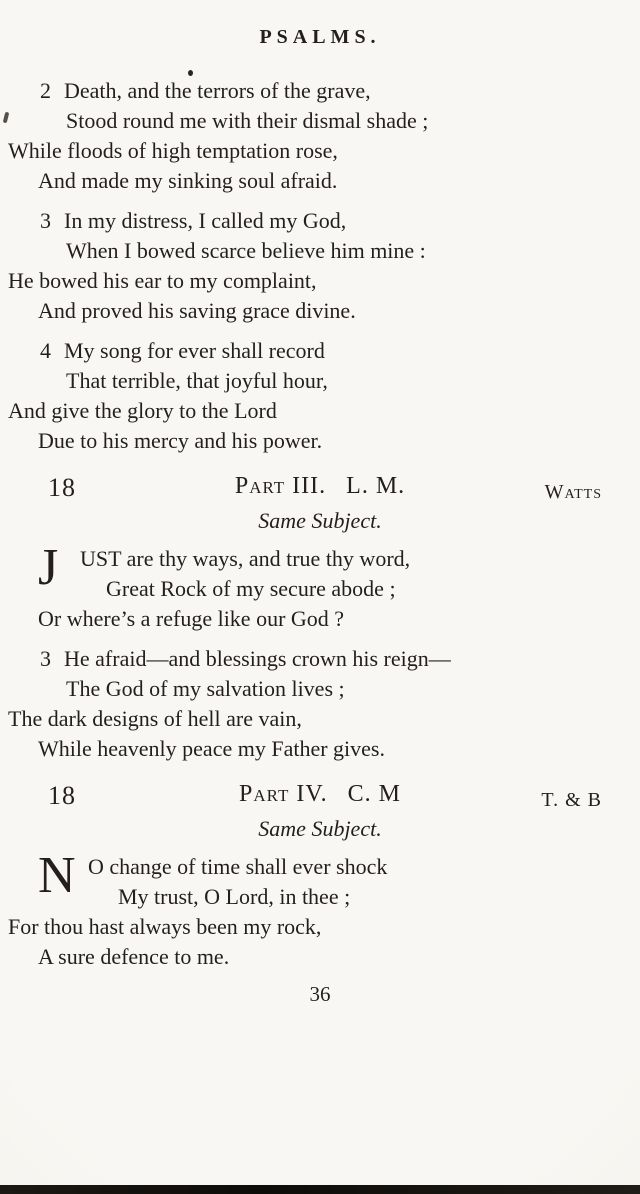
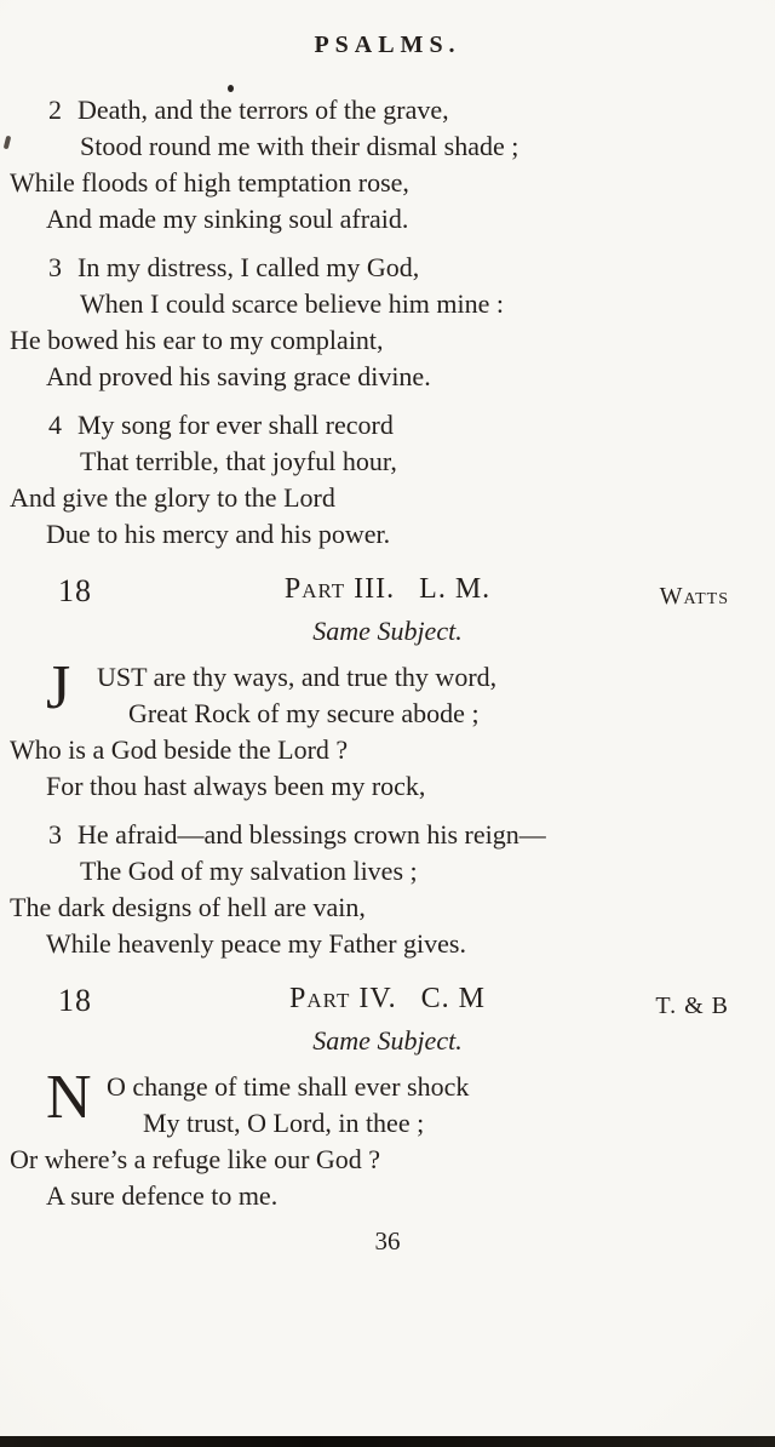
  PSALMS.
  2 Death, and the terrors of the grave,
  Stood round me with their dismal shade ;
  While floods of high temptation rose,
  And made my sinking soul afraid.
  3 In my distress, I called my God,
- When I bowed scarce believe him mine :
+ When I could scarce believe him mine :
  He bowed his ear to my complaint,
  And proved his saving grace divine.
  4 My song for ever shall record
  That terrible, that joyful hour,
  And give the glory to the Lord
  Due to his mercy and his power.
  18
  Part III. L. M.
  Watts
  Same Subject.
  J
  UST are thy ways, and true thy word,
  Great Rock of my secure abode ;
+ Who is a God beside the Lord ?
- Or where’s a refuge like our God ?
+ For thou hast always been my rock,
  3 He afraid—and blessings crown his reign—
  The God of my salvation lives ;
  The dark designs of hell are vain,
  While heavenly peace my Father gives.
  18
  Part IV. C. M
  T. & B
  Same Subject.
  N
  O change of time shall ever shock
  My trust, O Lord, in thee ;
- For thou hast always been my rock,
+ Or where’s a refuge like our God ?
  A sure defence to me.
  36
